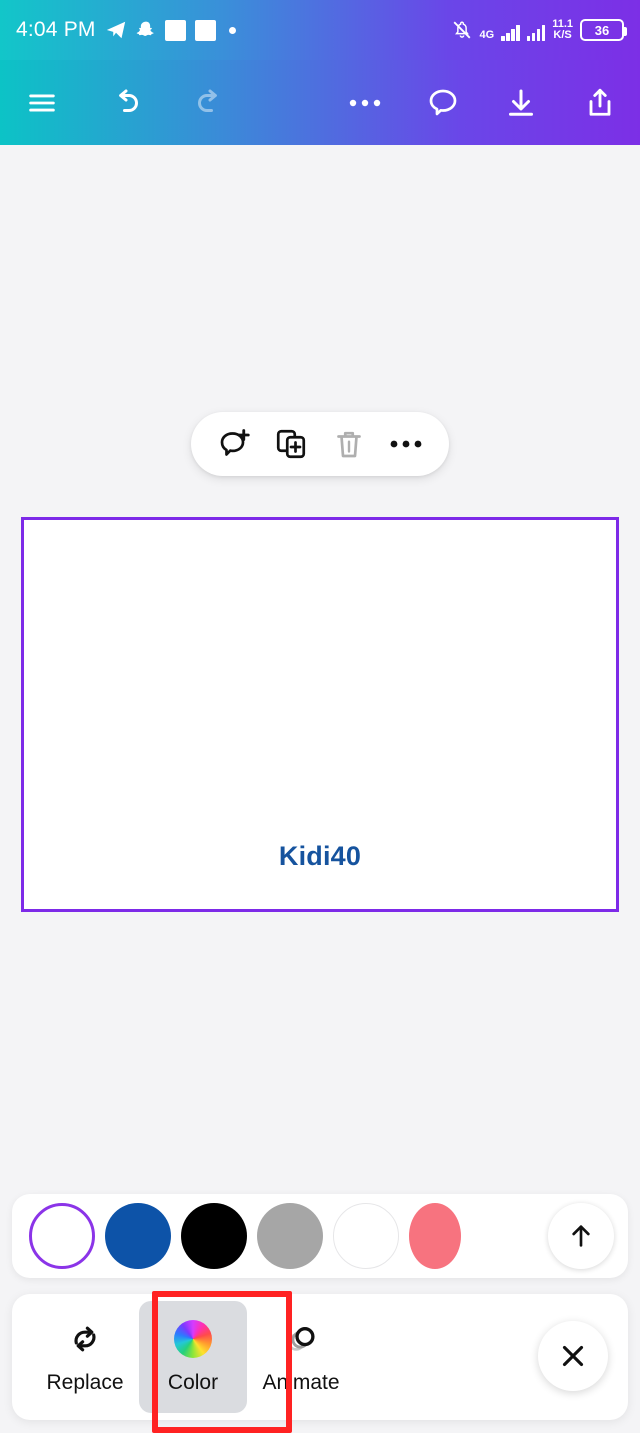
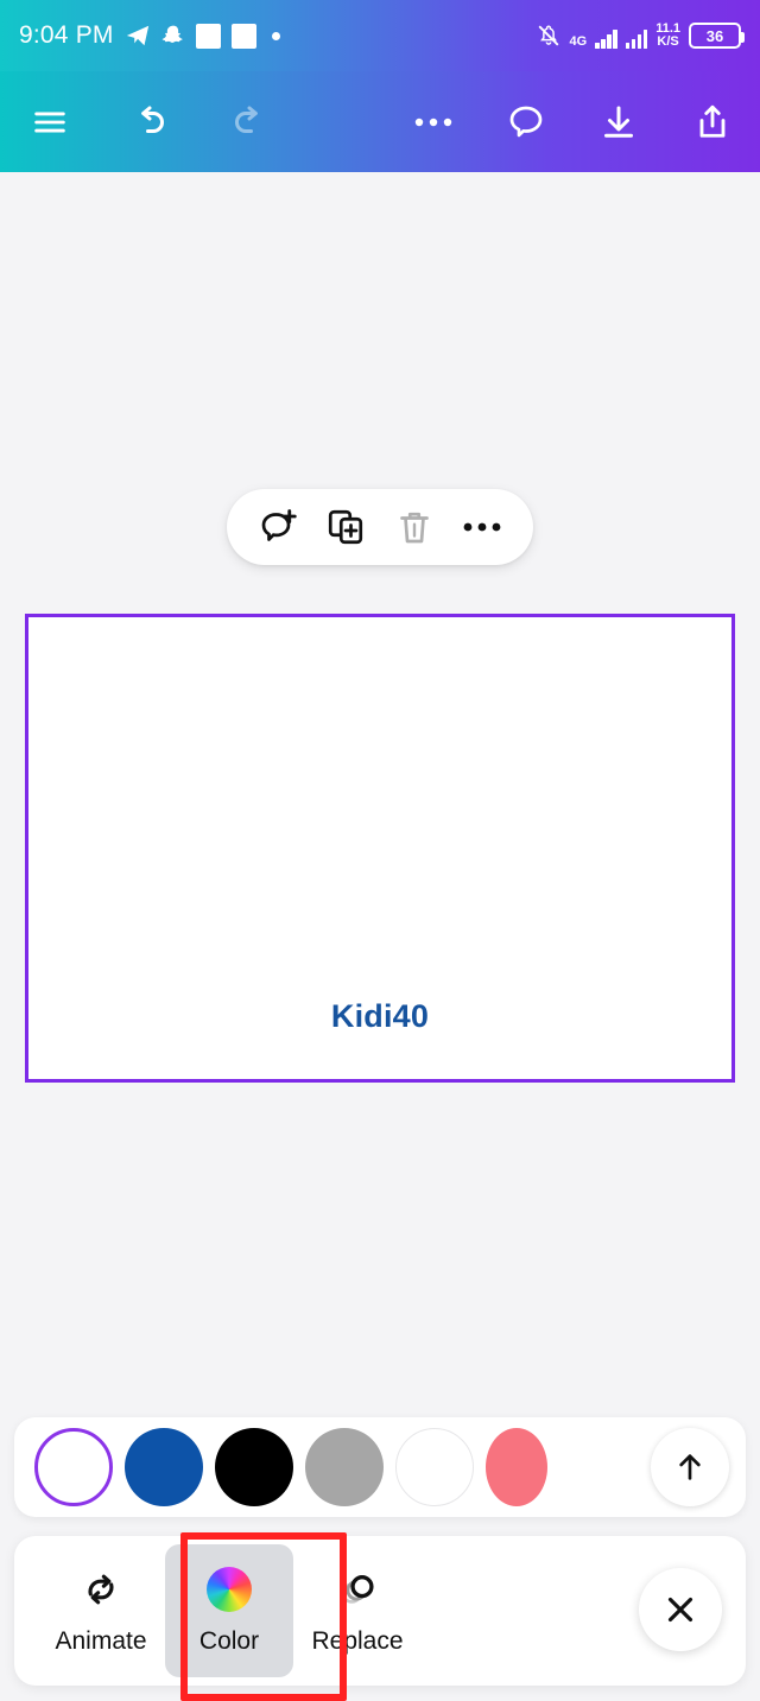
- 4:04 PM
+ 9:04 PM
  4G
  11.1
  K/S
  36
  Kidi40
- Replace
+ Animate
  Color
- Animate
+ Replace
